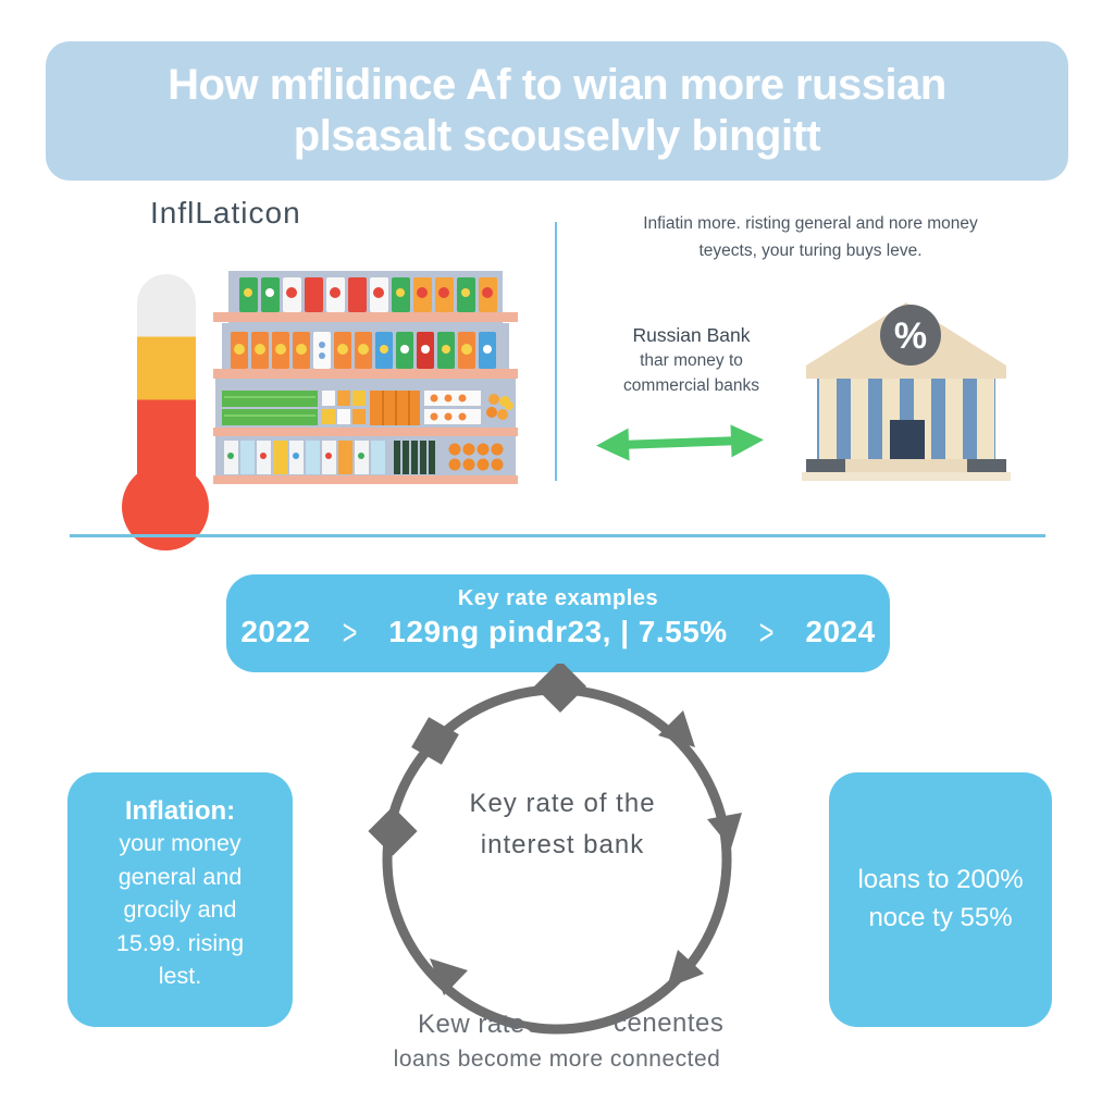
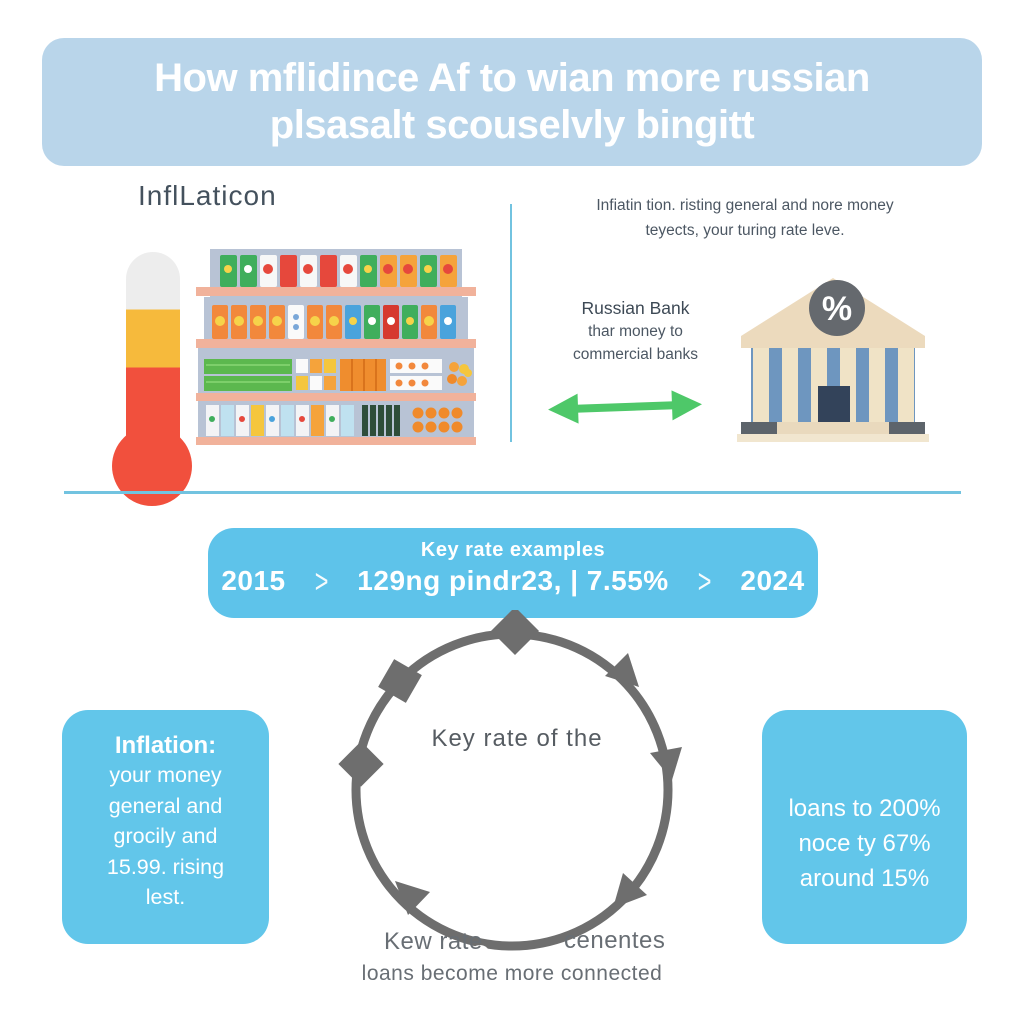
  How mflidince Af to wian more russian
  plsasalt scouselvly bingitt
  InflLaticon
- Infiatin more. risting general and nore money
+ Infiatin tion. risting general and nore money
- teyects, your turing buys leve.
+ teyects, your turing rate leve.
  Russian Bank
  thar money to
  commercial banks
  %
  Key rate examples
- 2022
+ 2015
  >
  129ng pindr23, | 7.55%
  >
  2024
  Key rate of the
- interest bank
  Kew rate
  cenentes
  loans become more connected
  Inflation:
  your money
  general and
  grocily and
  15.99. rising
  lest.
  loans to 200%
- noce ty 55%
+ noce ty 67%
+ around 15%
